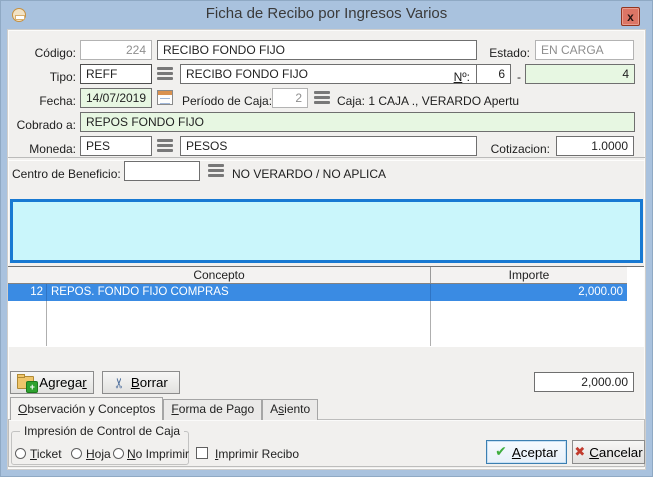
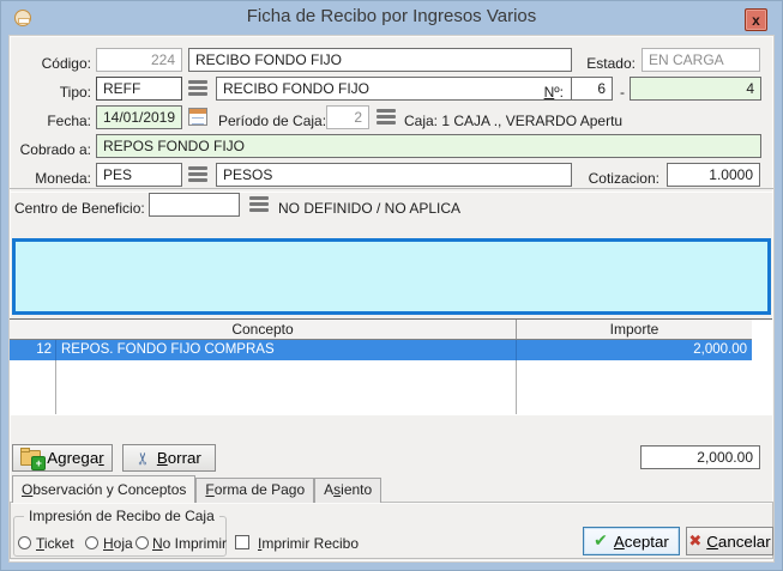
  Ficha de Recibo por Ingresos Varios
  x
  Código:
  224
  RECIBO FONDO FIJO
  Estado:
  EN CARGA
  Tipo:
  REFF
  RECIBO FONDO FIJO
  Nº:
  6
  -
  4
  Fecha:
- 14/07/2019
+ 14/01/2019
  Período de Caja:
  2
  Caja: 1 CAJA ., VERARDO Apertu
  Cobrado a:
  REPOS FONDO FIJO
  Moneda:
  PES
  PESOS
  Cotizacion:
  1.0000
  Centro de Beneficio:
- NO VERARDO / NO APLICA
+ NO DEFINIDO / NO APLICA
  Concepto
  Importe
  12
  REPOS. FONDO FIJO COMPRAS
  2,000.00
  Agregar
  Borrar
  2,000.00
  Observación y Conceptos
  Forma de Pago
  Asiento
- Impresión de Control de Caja
+ Impresión de Recibo de Caja
  Ticket
  Hoja
  No Imprimir
  Imprimir Recibo
  ✔
  Aceptar
  ✖
  Cancelar
